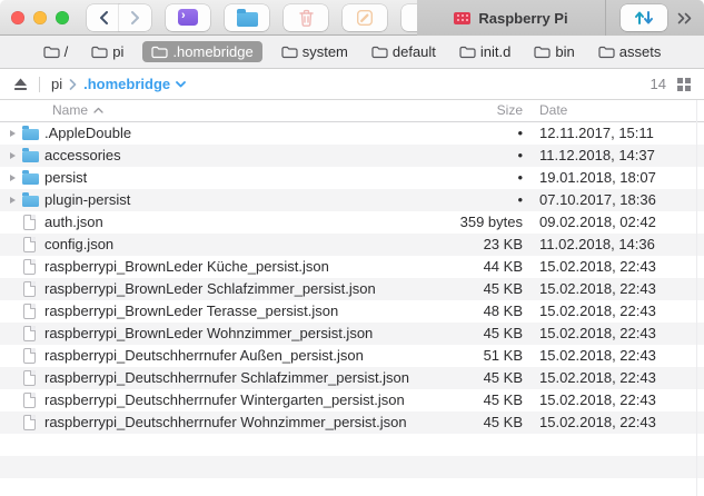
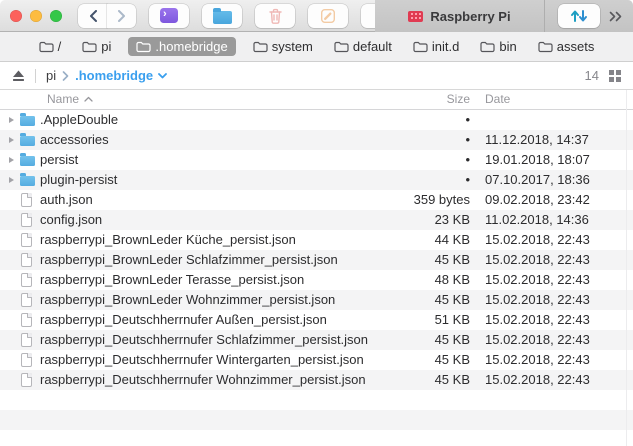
  Raspberry Pi
  /
  pi
  .homebridge
  system
  default
  init.d
  bin
  assets
  pi
  .homebridge
  14
  Name
  Size
  Date
  .AppleDouble
  •
- 12.11.2017, 15:11
  accessories
  •
  11.12.2018, 14:37
  persist
  •
  19.01.2018, 18:07
  plugin-persist
  •
  07.10.2017, 18:36
  auth.json
  359 bytes
- 09.02.2018, 02:42
+ 09.02.2018, 23:42
  config.json
  23 KB
  11.02.2018, 14:36
  raspberrypi_BrownLeder Küche_persist.json
  44 KB
  15.02.2018, 22:43
  raspberrypi_BrownLeder Schlafzimmer_persist.json
  45 KB
  15.02.2018, 22:43
  raspberrypi_BrownLeder Terasse_persist.json
  48 KB
  15.02.2018, 22:43
  raspberrypi_BrownLeder Wohnzimmer_persist.json
  45 KB
  15.02.2018, 22:43
  raspberrypi_Deutschherrnufer Außen_persist.json
  51 KB
  15.02.2018, 22:43
  raspberrypi_Deutschherrnufer Schlafzimmer_persist.json
  45 KB
  15.02.2018, 22:43
  raspberrypi_Deutschherrnufer Wintergarten_persist.json
  45 KB
  15.02.2018, 22:43
  raspberrypi_Deutschherrnufer Wohnzimmer_persist.json
  45 KB
  15.02.2018, 22:43
